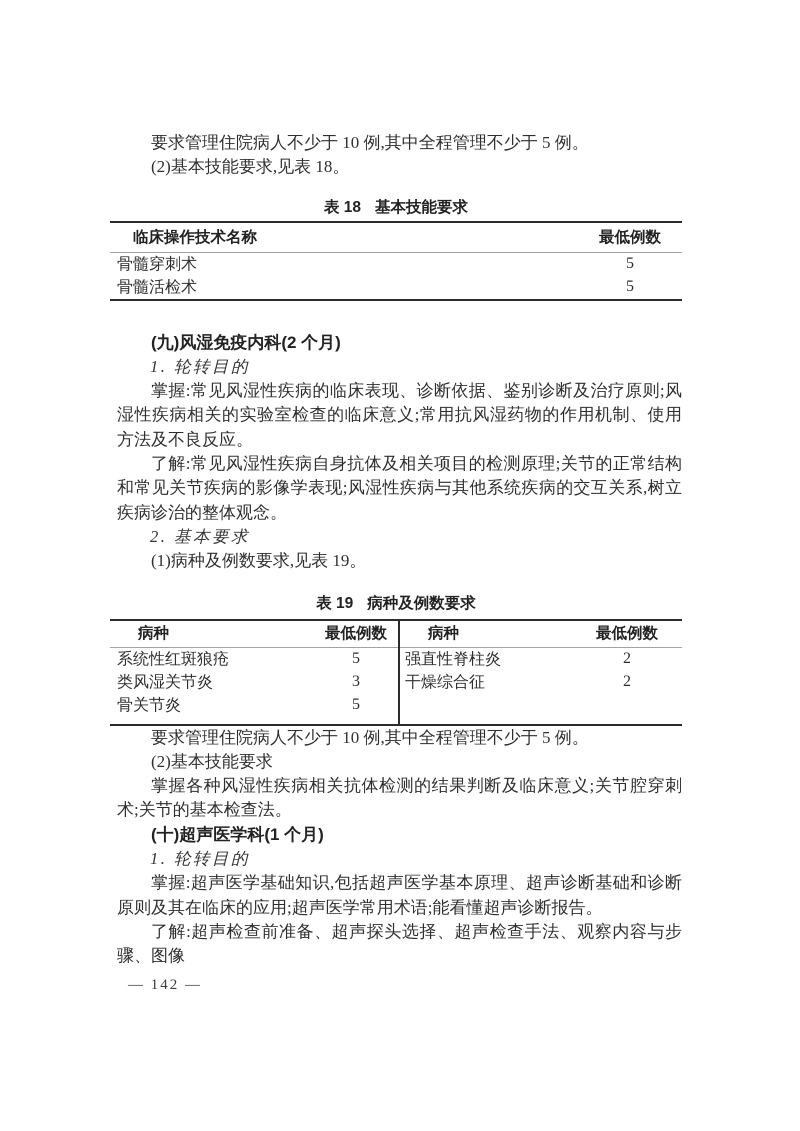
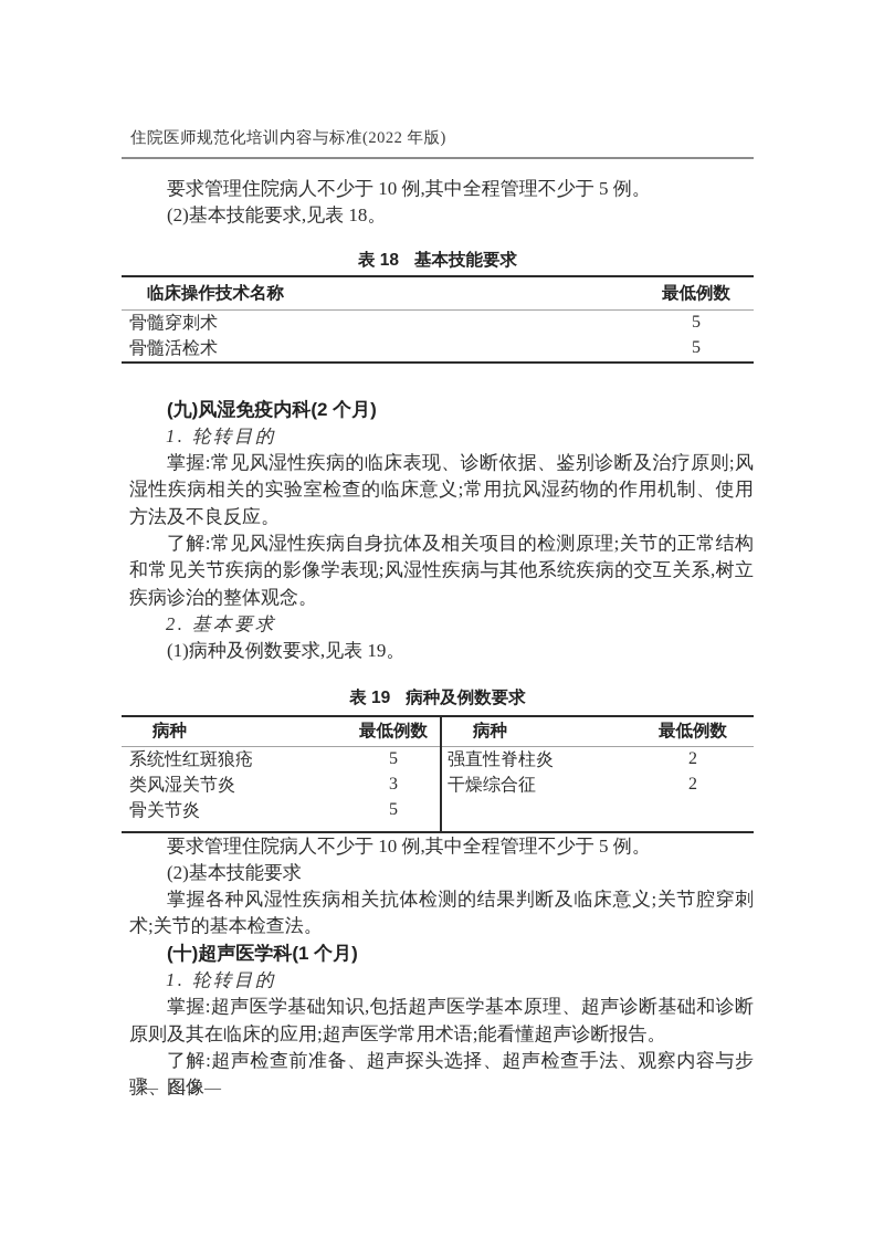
+ 住院医师规范化培训内容与标准(2022 年版)
  要求管理住院病人不少于 10 例,其中全程管理不少于 5 例。
  (2)基本技能要求,见表 18。
  表 18 基本技能要求
  临床操作技术名称	最低例数
  骨髓穿刺术	5
  骨髓活检术	5
  (九)风湿免疫内科(2 个月)
  1. 轮转目的
  掌握:常见风湿性疾病的临床表现、诊断依据、鉴别诊断及治疗原则;风湿性疾病相关的实验室检查的临床意义;常用抗风湿药物的作用机制、使用方法及不良反应。
  了解:常见风湿性疾病自身抗体及相关项目的检测原理;关节的正常结构和常见关节疾病的影像学表现;风湿性疾病与其他系统疾病的交互关系,树立疾病诊治的整体观念。
  2. 基本要求
  (1)病种及例数要求,见表 19。
  表 19 病种及例数要求
  病种	最低例数	病种	最低例数
  系统性红斑狼疮	5	强直性脊柱炎	2
  类风湿关节炎	3	干燥综合征	2
  骨关节炎	5
  要求管理住院病人不少于 10 例,其中全程管理不少于 5 例。
  (2)基本技能要求
  掌握各种风湿性疾病相关抗体检测的结果判断及临床意义;关节腔穿刺术;关节的基本检查法。
  (十)超声医学科(1 个月)
  1. 轮转目的
  掌握:超声医学基础知识,包括超声医学基本原理、超声诊断基础和诊断原则及其在临床的应用;超声医学常用术语;能看懂超声诊断报告。
  了解:超声检查前准备、超声探头选择、超声检查手法、观察内容与步骤、图像
  — 142 —
